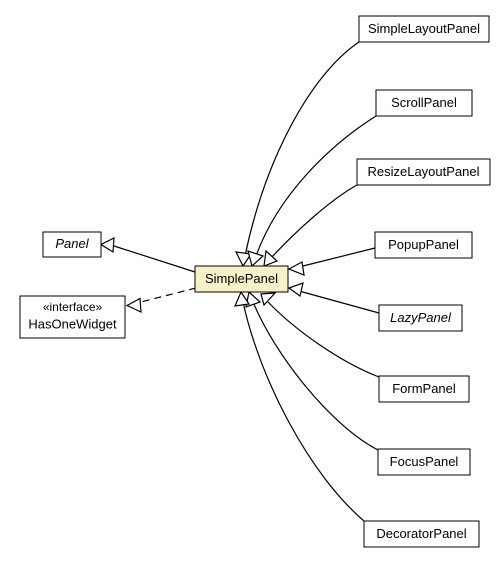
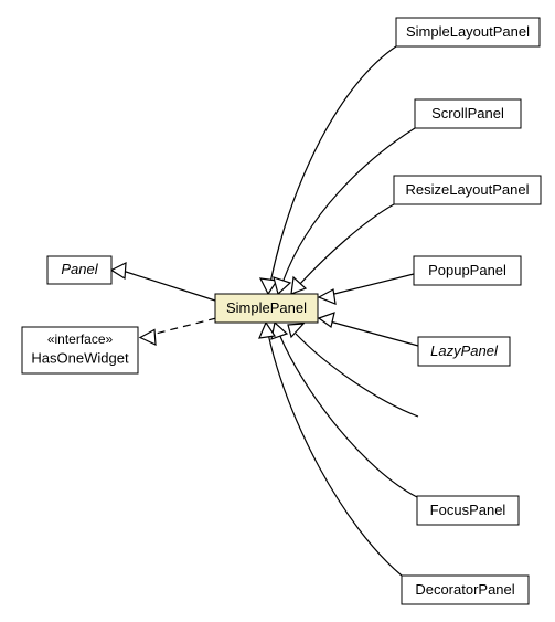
  SimplePanel
  Panel
  «interface»
  HasOneWidget
  SimpleLayoutPanel
  ScrollPanel
  ResizeLayoutPanel
  PopupPanel
  LazyPanel
- FormPanel
  FocusPanel
  DecoratorPanel
